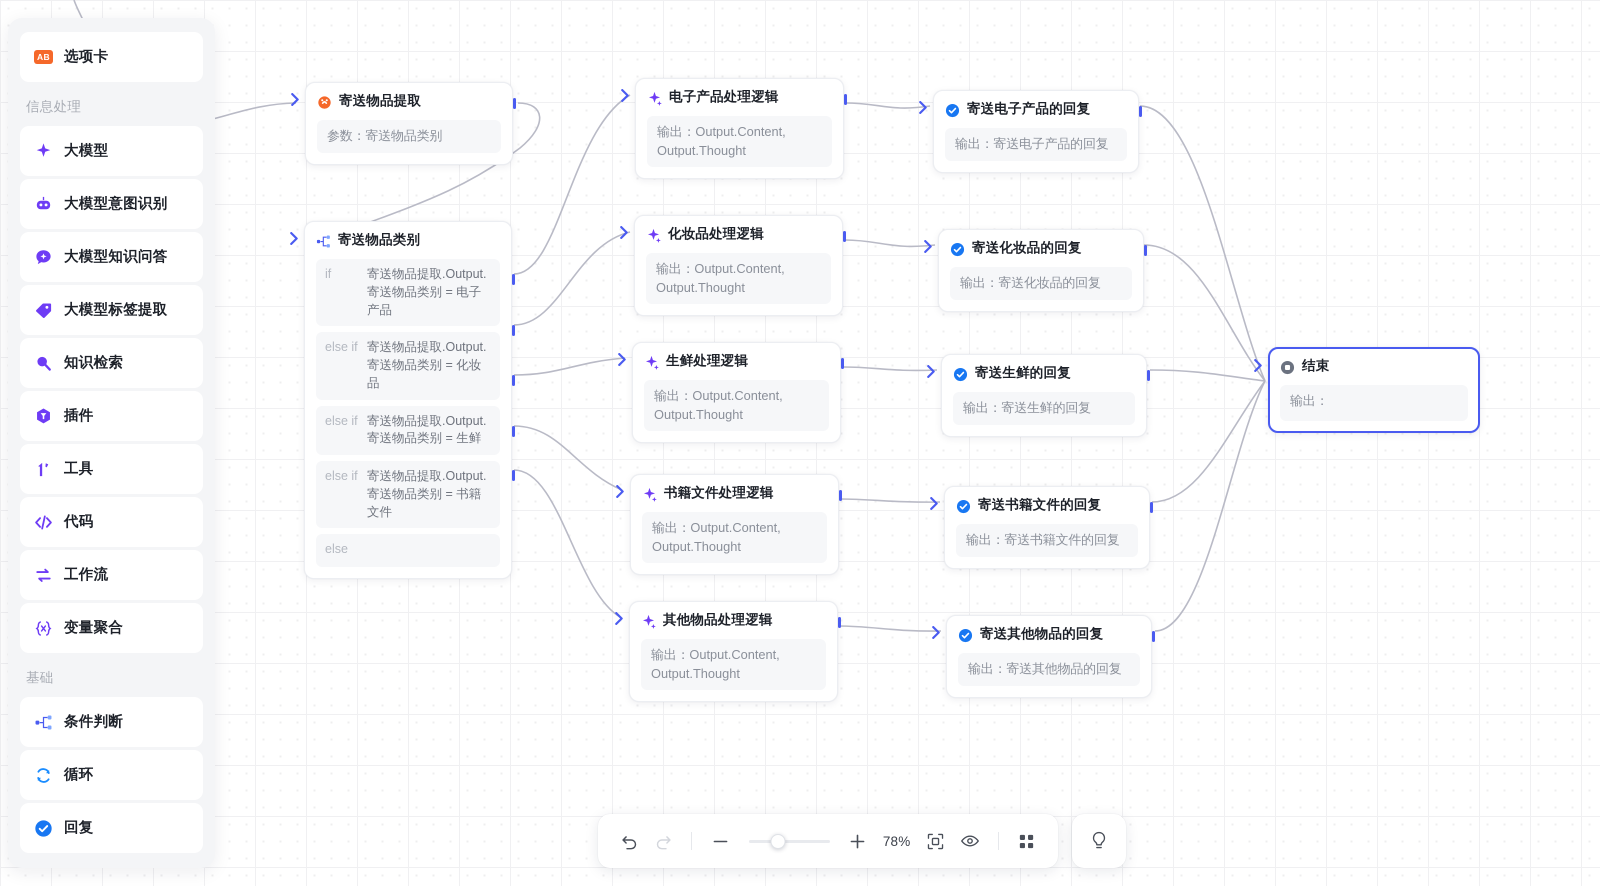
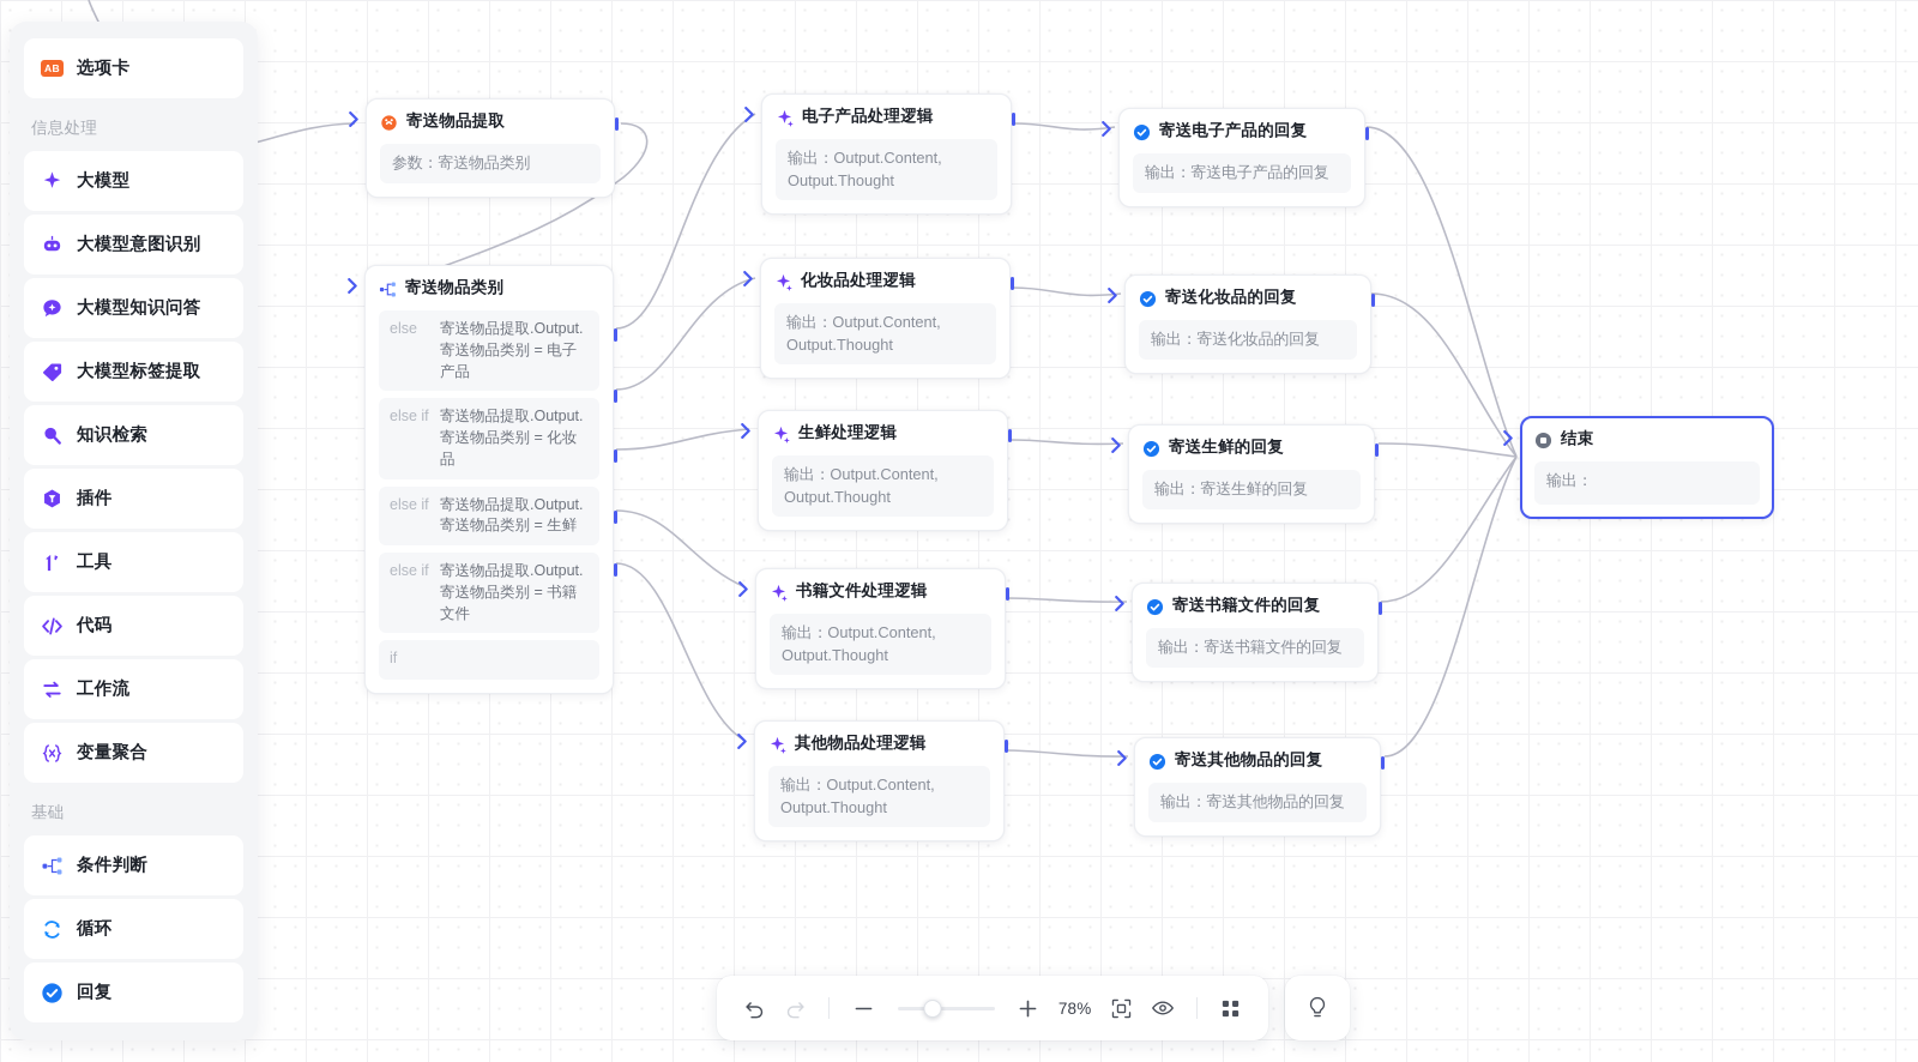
  寄送物品提取
  参数：寄送物品类别
  寄送物品类别
- if
+ else
  寄送物品提取.Output.寄送物品类别 = 电子产品
  else if
  寄送物品提取.Output.寄送物品类别 = 化妆品
  else if
  寄送物品提取.Output.寄送物品类别 = 生鲜
  else if
  寄送物品提取.Output.寄送物品类别 = 书籍文件
- else
+ if
  电子产品处理逻辑
  输出：Output.Content, Output.Thought
  化妆品处理逻辑
  输出：Output.Content, Output.Thought
  生鲜处理逻辑
  输出：Output.Content, Output.Thought
  书籍文件处理逻辑
  输出：Output.Content, Output.Thought
  其他物品处理逻辑
  输出：Output.Content, Output.Thought
  寄送电子产品的回复
  输出：寄送电子产品的回复
  寄送化妆品的回复
  输出：寄送化妆品的回复
  寄送生鲜的回复
  输出：寄送生鲜的回复
  寄送书籍文件的回复
  输出：寄送书籍文件的回复
  寄送其他物品的回复
  输出：寄送其他物品的回复
  结束
  输出：
  AB
  选项卡
  信息处理
  大模型
  大模型意图识别
  大模型知识问答
  大模型标签提取
  知识检索
  插件
  工具
  代码
  工作流
  变量聚合
  基础
  条件判断
  循环
  回复
  78%
